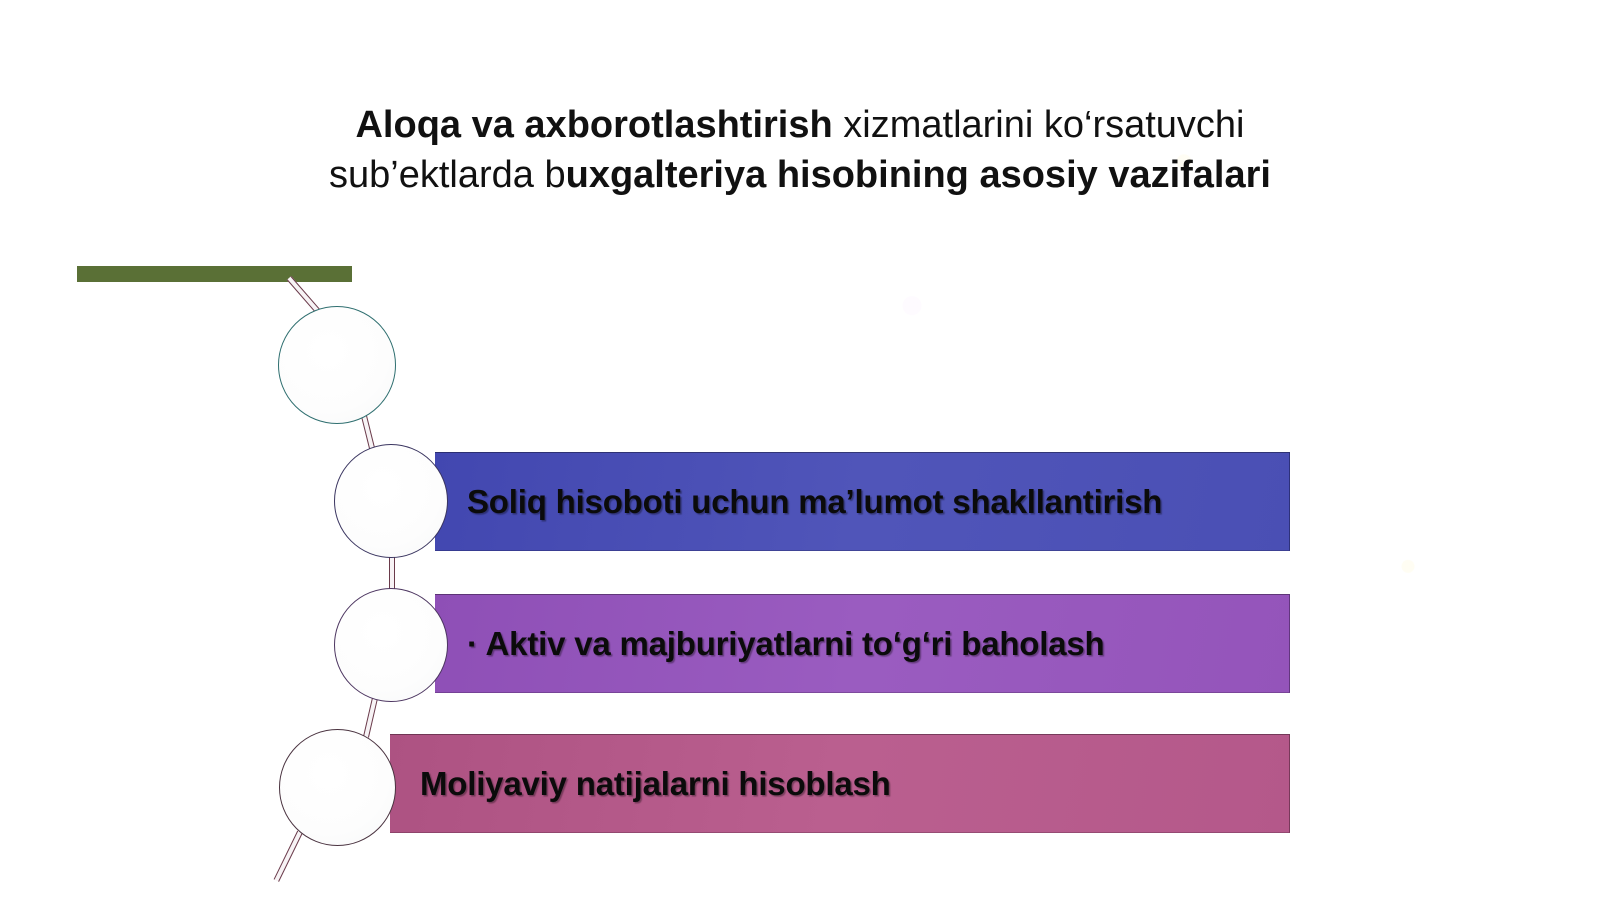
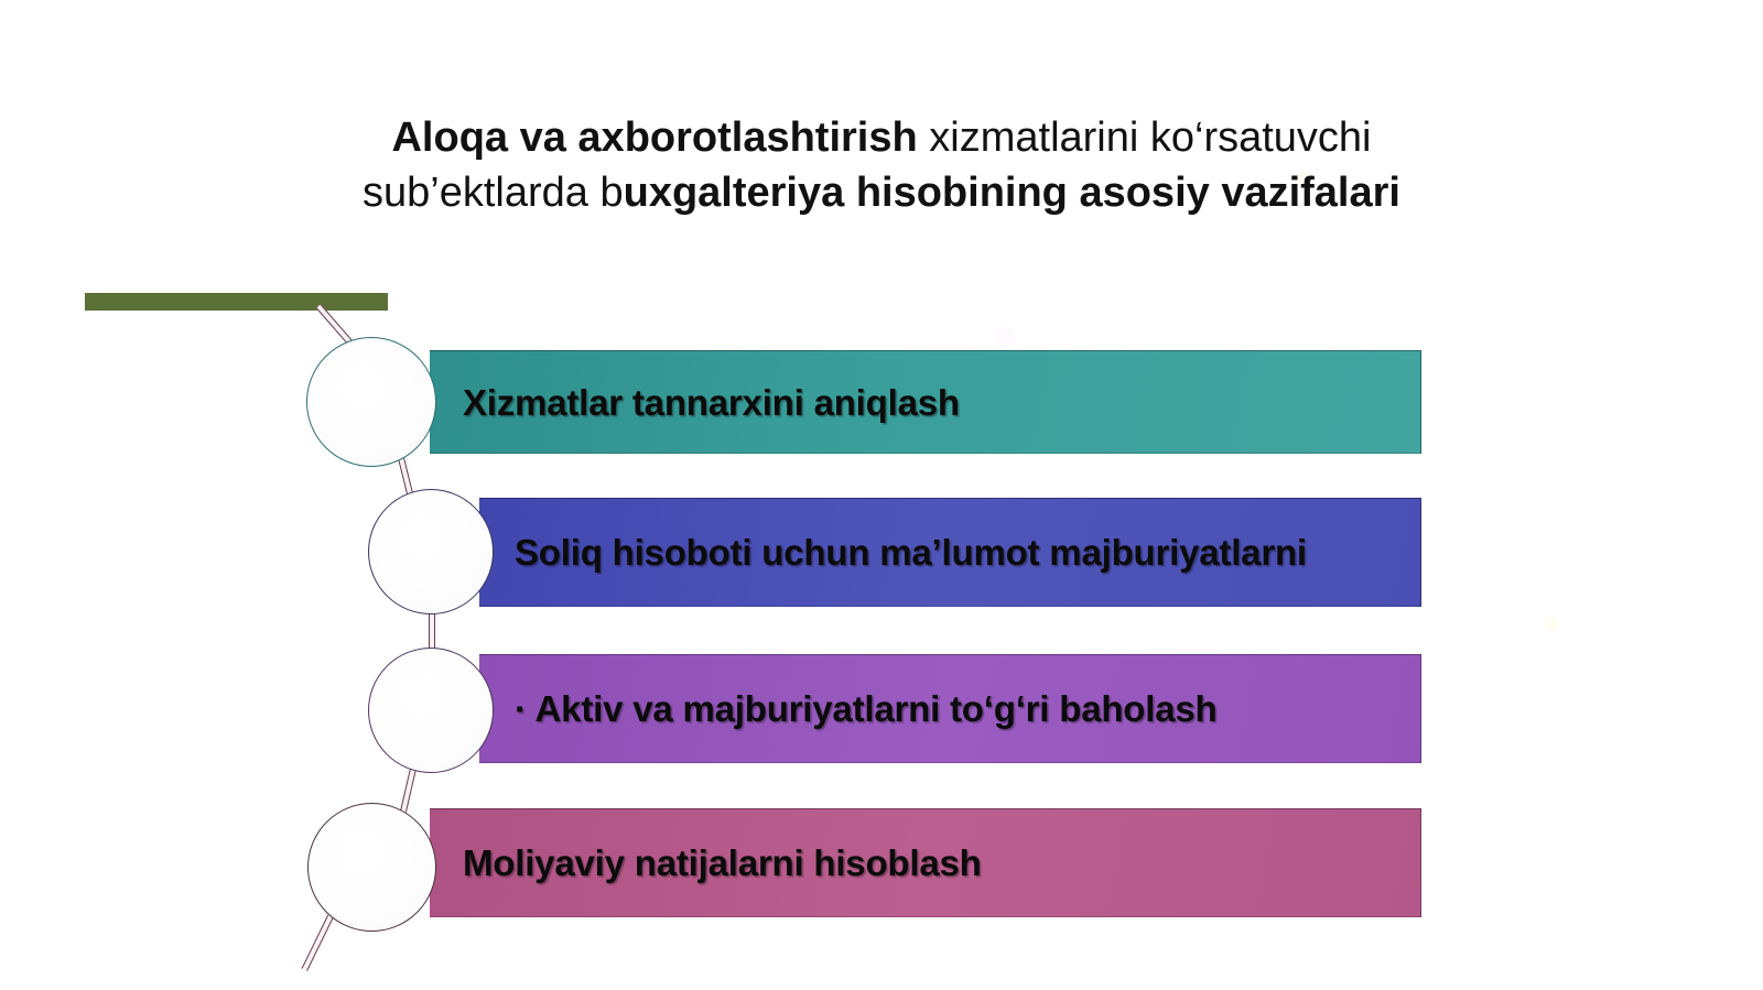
  Aloqa va axborotlashtirish xizmatlarini ko‘rsatuvchi
  sub’ektlarda buxgalteriya hisobining asosiy vazifalari
+ Xizmatlar tannarxini aniqlash
- Soliq hisoboti uchun ma’lumot shakllantirish
+ Soliq hisoboti uchun ma’lumot majburiyatlarni
  · Aktiv va majburiyatlarni to‘g‘ri baholash
  Moliyaviy natijalarni hisoblash
